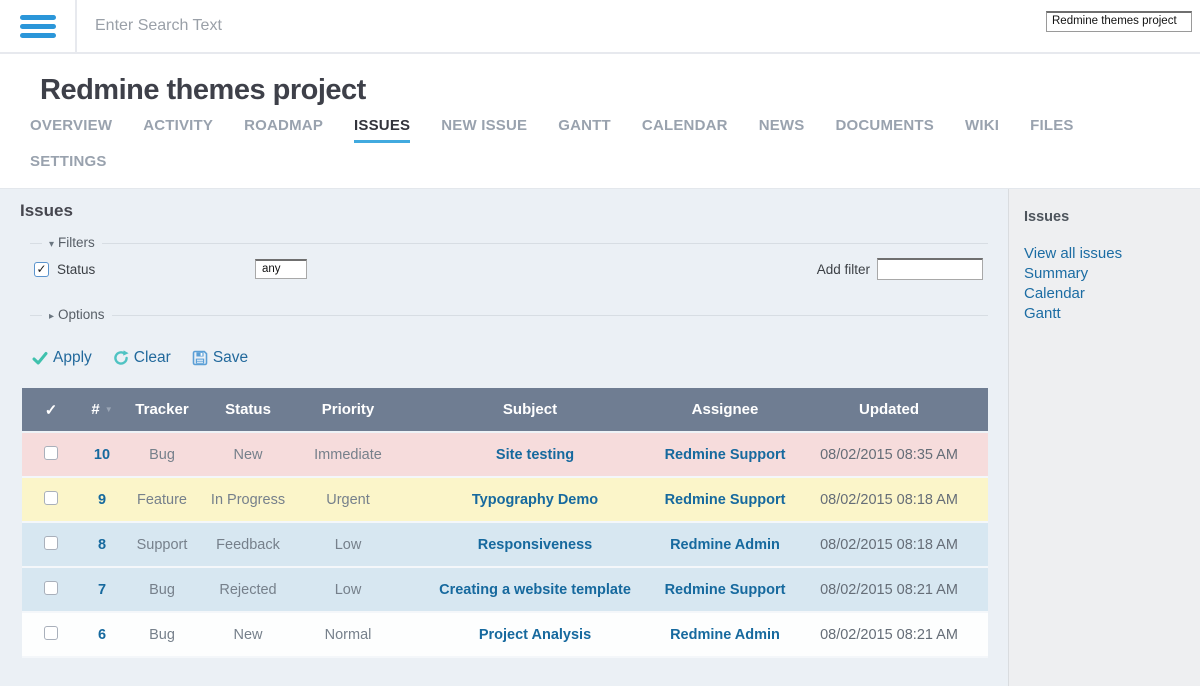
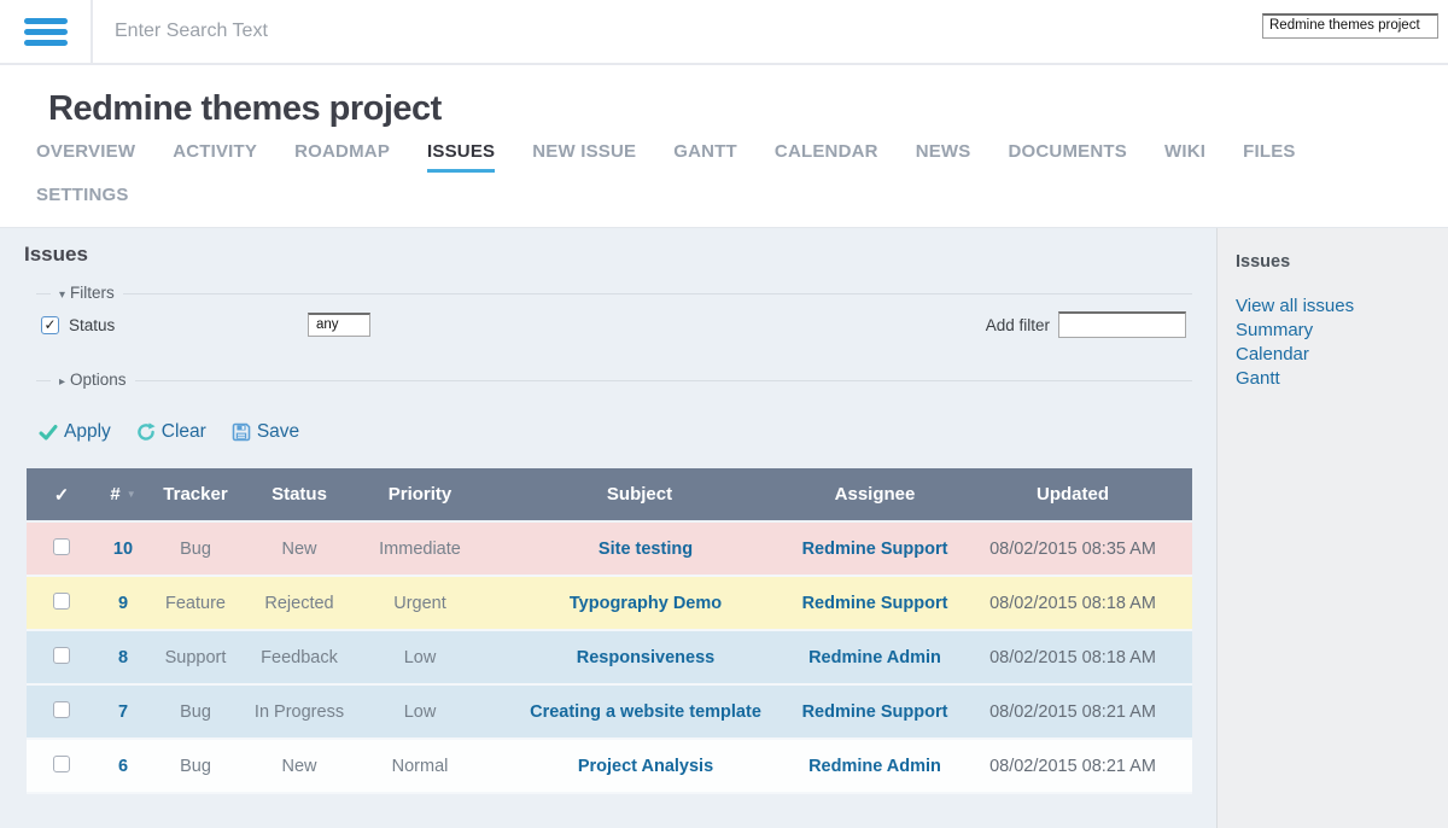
  Enter Search Text
  Redmine themes project
  Redmine themes project
  OVERVIEW
  ACTIVITY
  ROADMAP
  ISSUES
  NEW ISSUE
  GANTT
  CALENDAR
  NEWS
  DOCUMENTS
  WIKI
  FILES
  SETTINGS
  Issues
  ▾ Filters
  ✓
  Status
  any
  Add filter
  ▸ Options
  Apply
  Clear
  Save
  ✓	# ▼	Tracker	Status	Priority	Subject	Assignee	Updated
  	10	Bug	New	Immediate	Site testing	Redmine Support	08/02/2015 08:35 AM
- 	9	Feature	In Progress	Urgent	Typography Demo	Redmine Support	08/02/2015 08:18 AM
+ 	9	Feature	Rejected	Urgent	Typography Demo	Redmine Support	08/02/2015 08:18 AM
  	8	Support	Feedback	Low	Responsiveness	Redmine Admin	08/02/2015 08:18 AM
- 	7	Bug	Rejected	Low	Creating a website template	Redmine Support	08/02/2015 08:21 AM
+ 	7	Bug	In Progress	Low	Creating a website template	Redmine Support	08/02/2015 08:21 AM
  	6	Bug	New	Normal	Project Analysis	Redmine Admin	08/02/2015 08:21 AM
  Issues
  View all issues
  Summary
  Calendar
  Gantt
